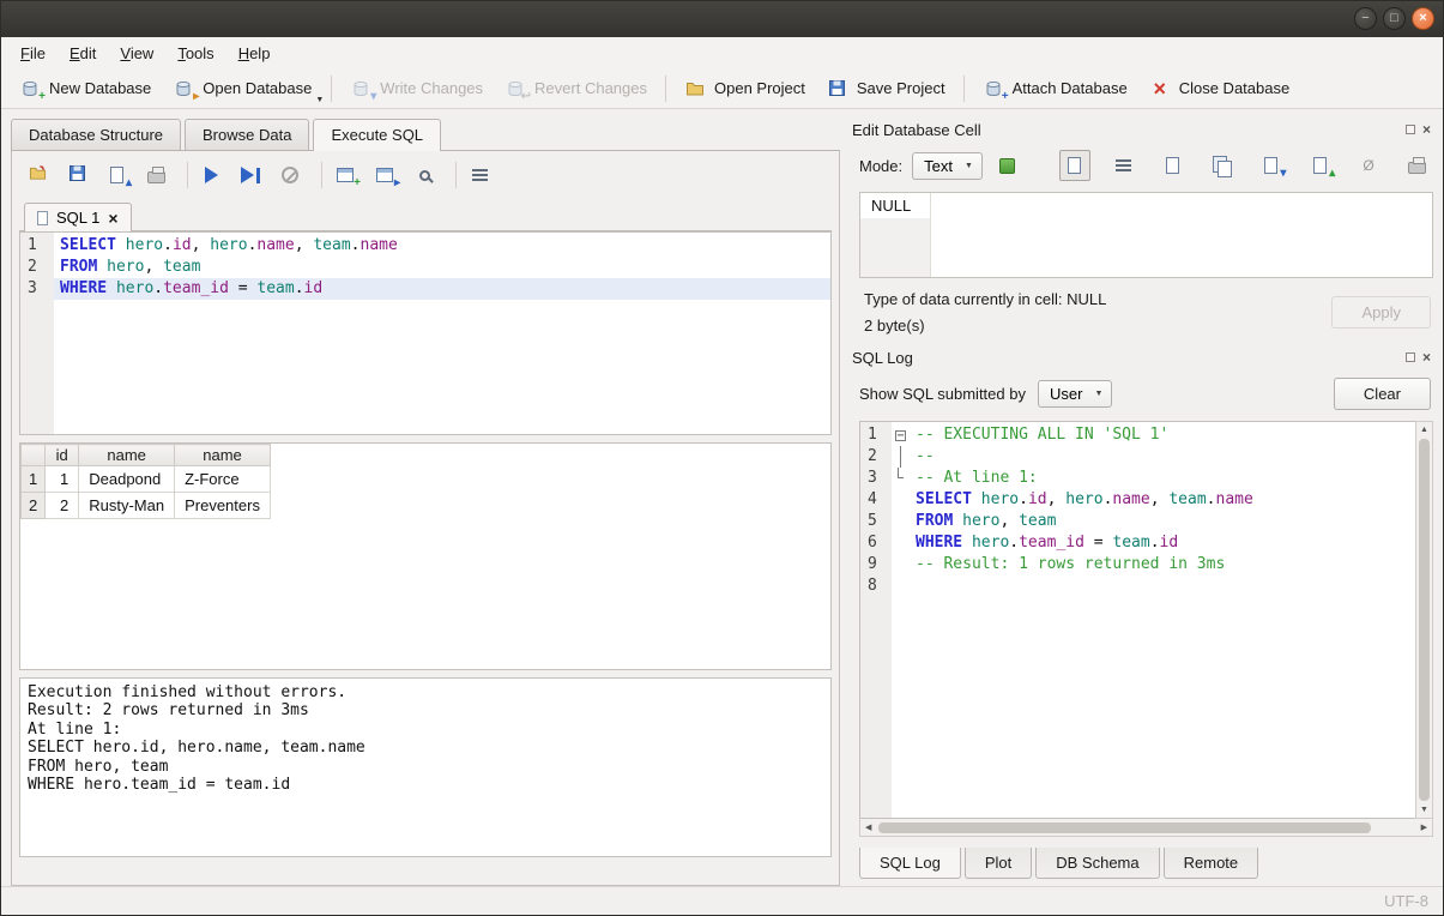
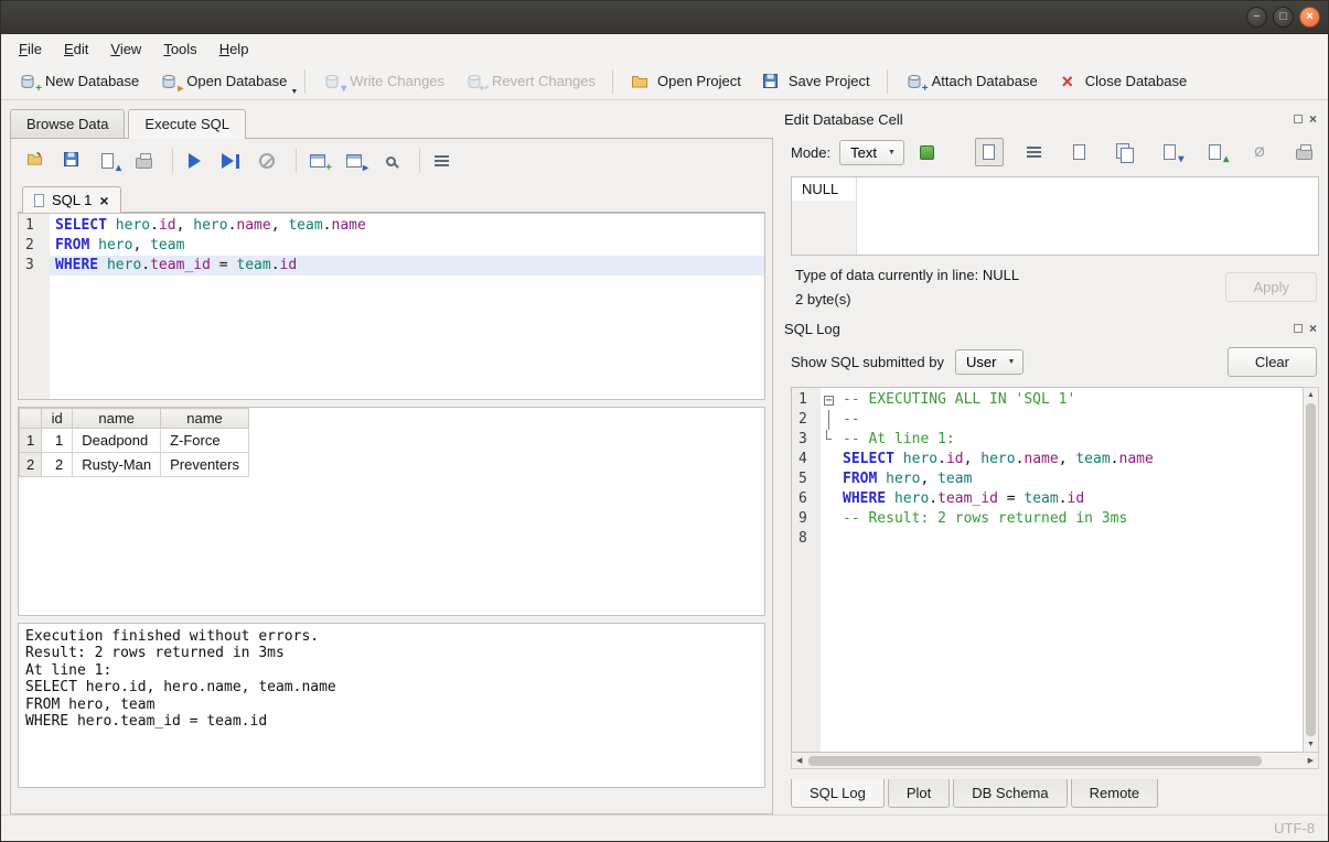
  −
  □
  ×
  File
  Edit
  View
  Tools
  Help
  +
  New Database
  ▸
  Open Database
  ▾
  Write Changes
  ↩
  Revert Changes
  Open Project
  Save Project
  +
  Attach Database
  ×
  Close Database
- Database Structure
  Browse Data
  Execute SQL
  ▴
  +
  ▸
  SQL 1
  ×
  1
  SELECT hero.id, hero.name, team.name
  2
  FROM hero, team
  3
  WHERE hero.team_id = team.id
  	id	name	name
  1	1	Deadpond	Z-Force
  2	2	Rusty-Man	Preventers
  Execution finished without errors.
  Result: 2 rows returned in 3ms
  At line 1:
  SELECT hero.id, hero.name, team.name
  FROM hero, team
  WHERE hero.team_id = team.id
  Edit Database Cell
  ×
  Mode:
  Text
  ▾
  ▴
  Ø
  NULL
- Type of data currently in cell: NULL
+ Type of data currently in line: NULL
  2 byte(s)
  Apply
  SQL Log
  ×
  Show SQL submitted by
  User
  Clear
  1
  −
  -- EXECUTING ALL IN 'SQL 1'
  2
  --
  3
  -- At line 1:
  4
  SELECT hero.id, hero.name, team.name
  5
  FROM hero, team
  6
  WHERE hero.team_id = team.id
  9
- -- Result: 1 rows returned in 3ms
+ -- Result: 2 rows returned in 3ms
  8
  SQL Log
  Plot
  DB Schema
  Remote
  UTF-8
